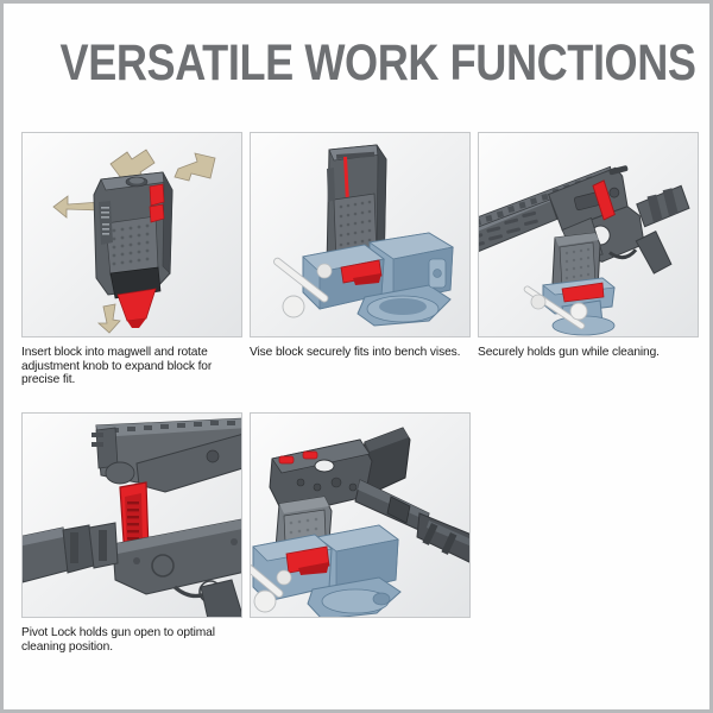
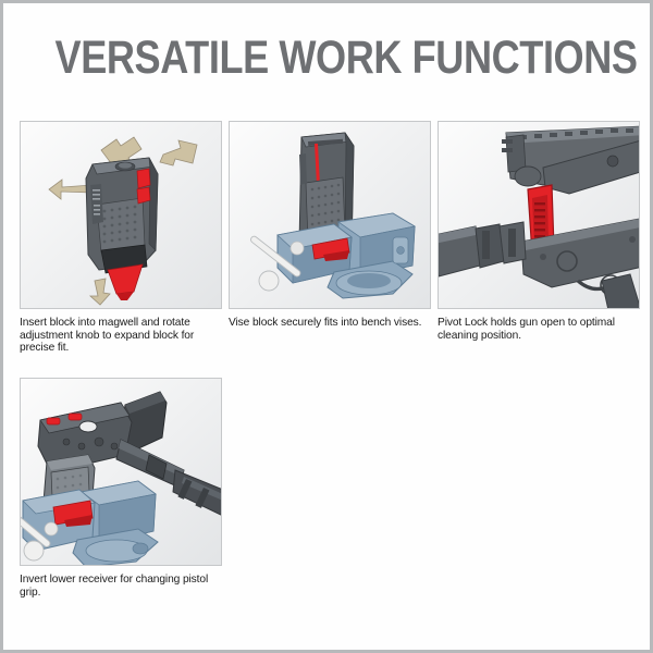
  VERSATILE WORK FUNCTIONS
  Insert block into magwell and rotate adjustment knob to expand block for precise fit.
  Vise block securely fits into bench vises.
- Securely holds gun while cleaning.
  Pivot Lock holds gun open to optimal cleaning position.
+ Invert lower receiver for changing pistol grip.
